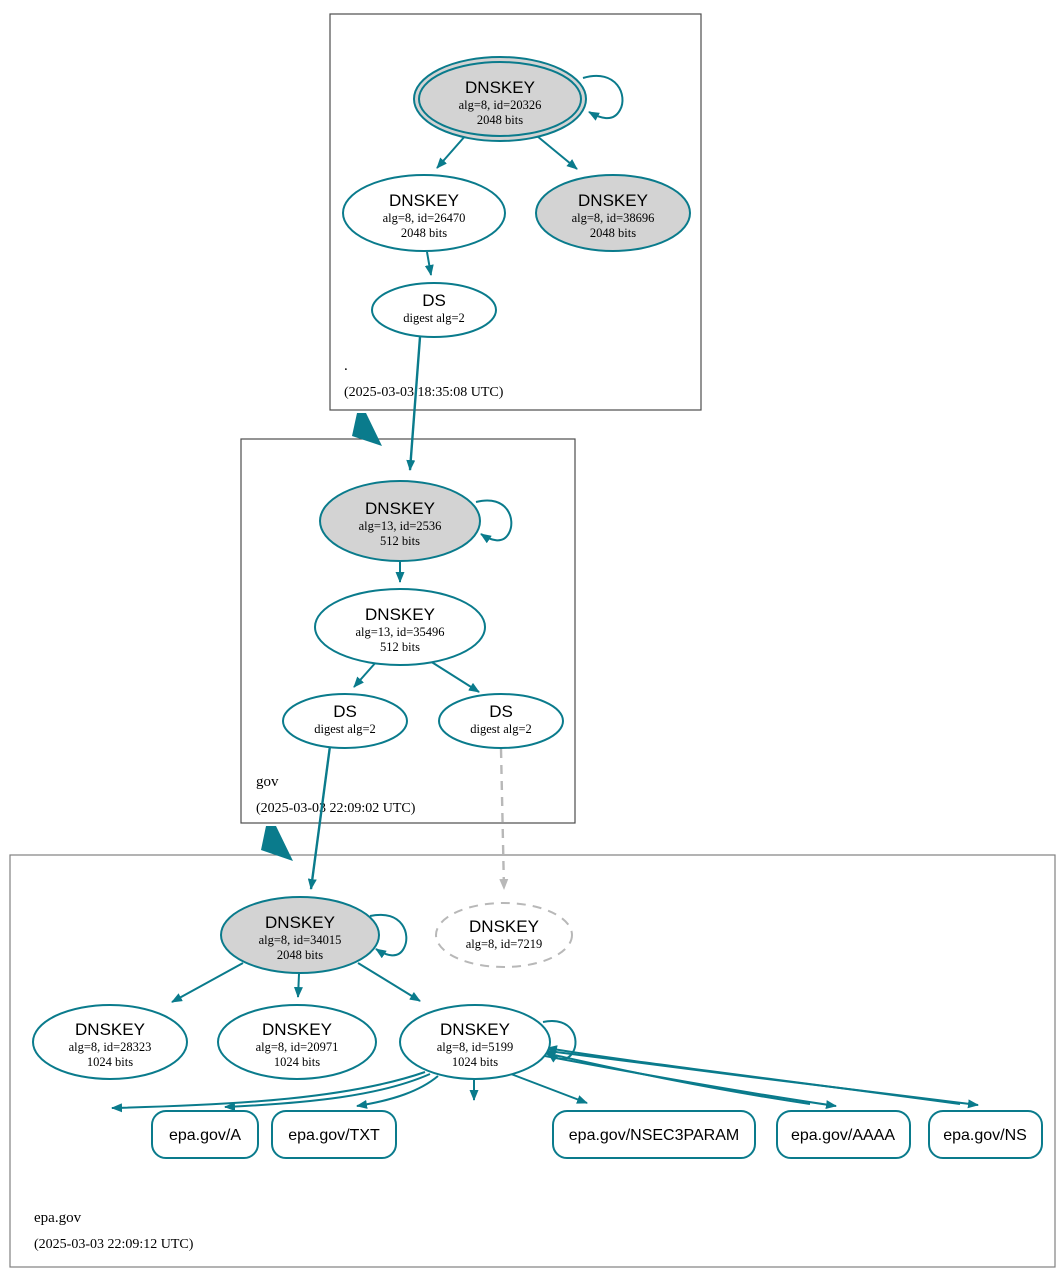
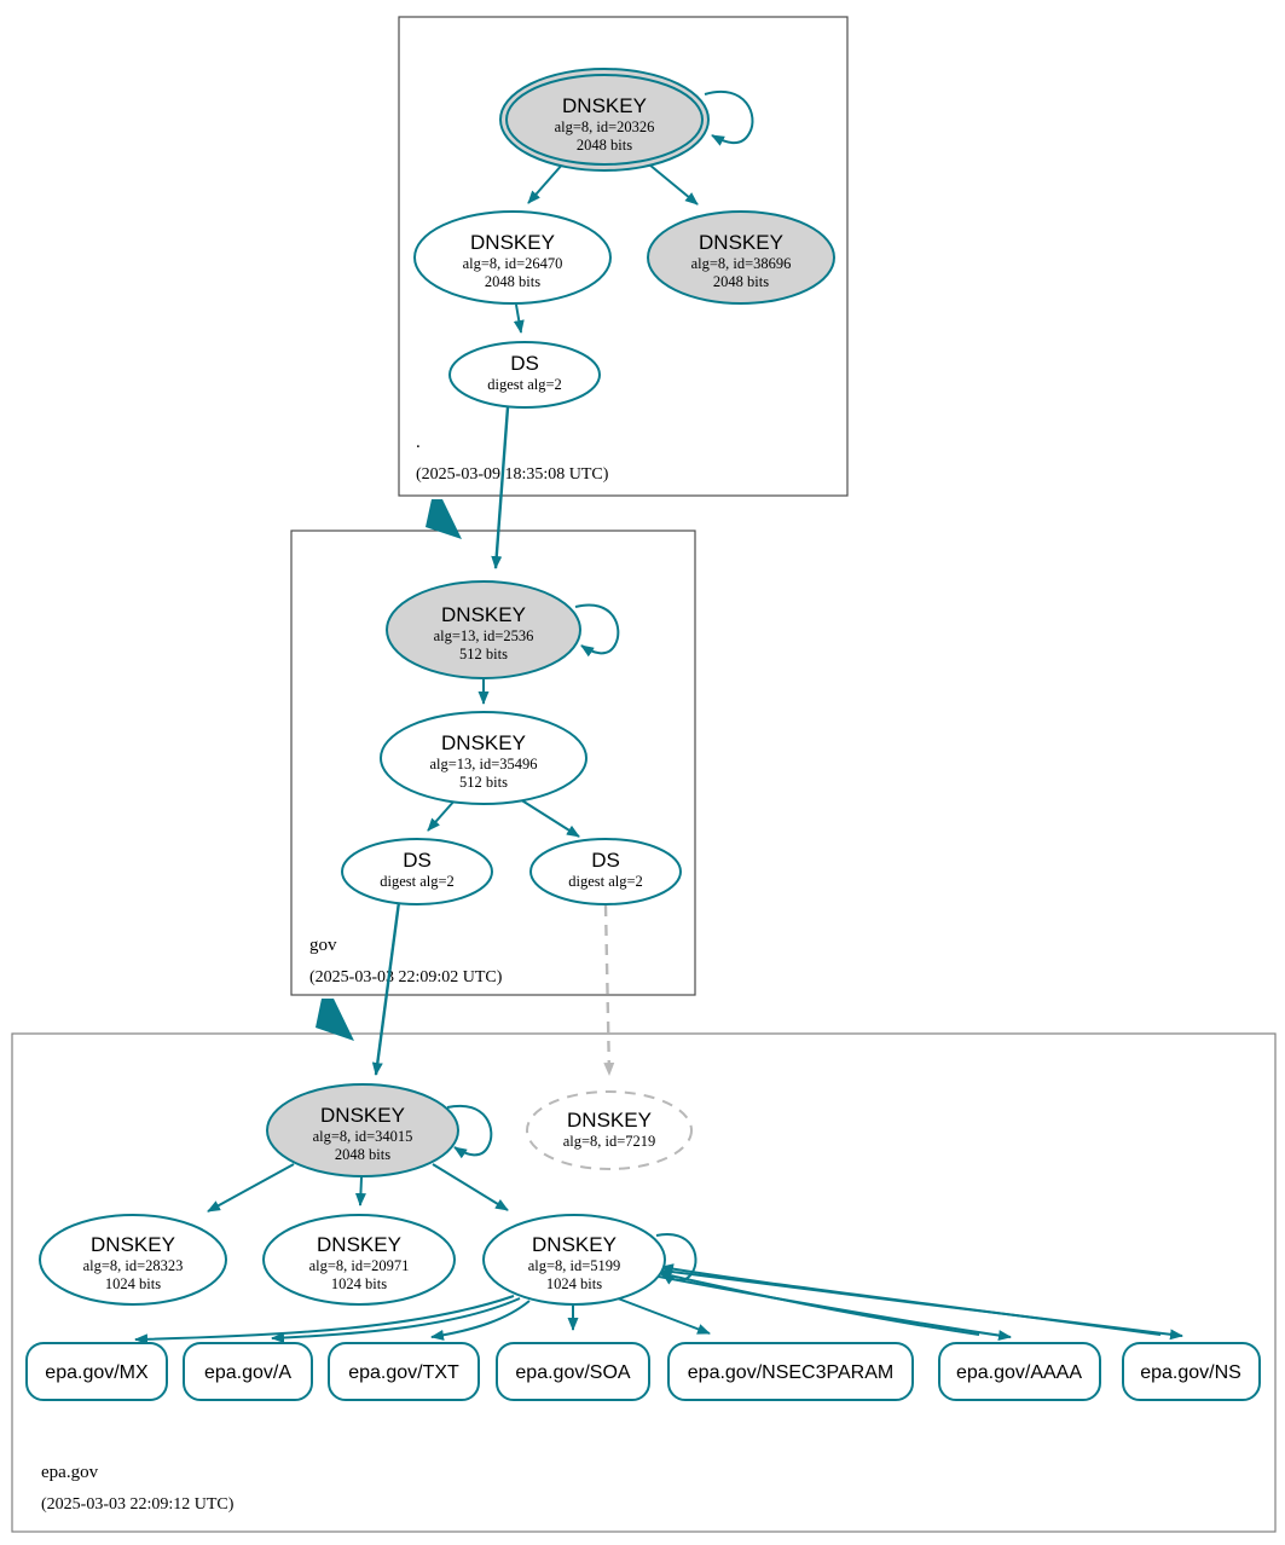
  .
- (2025-03-03 18:35:08 UTC)
+ (2025-03-09 18:35:08 UTC)
  gov
  (2025-03-0 22:09:02 UTC)
  epa.gov
  (2025-03-03 22:09:12 UTC)
  DNSKEY
  alg=8, id=20326
  2048 bits
  DNSKEY
  alg=8, id=26470
  2048 bits
  DNSKEY
  alg=8, id=38696
  2048 bits
  DS
  digest alg=2
  DNSKEY
  alg=13, id=2536
  512 bits
  DNSKEY
  alg=13, id=35496
  512 bits
  DS
  digest alg=2
  DS
  digest alg=2
  DNSKEY
  alg=8, id=34015
  2048 bits
  DNSKEY
  alg=8, id=7219
  DNSKEY
  alg=8, id=28323
  1024 bits
  DNSKEY
  alg=8, id=20971
  1024 bits
  DNSKEY
  alg=8, id=5199
  1024 bits
+ epa.gov/MX
  epa.gov/A
  epa.gov/TXT
+ epa.gov/SOA
  epa.gov/NSEC3PARAM
  epa.gov/AAAA
  epa.gov/NS
